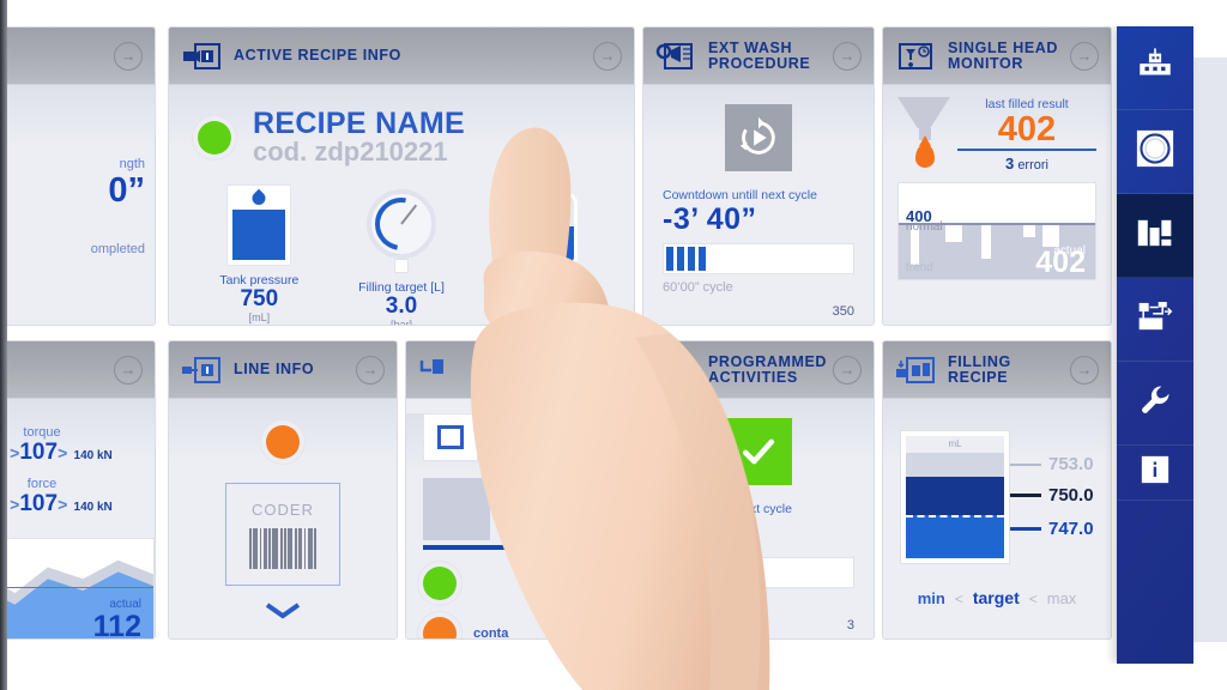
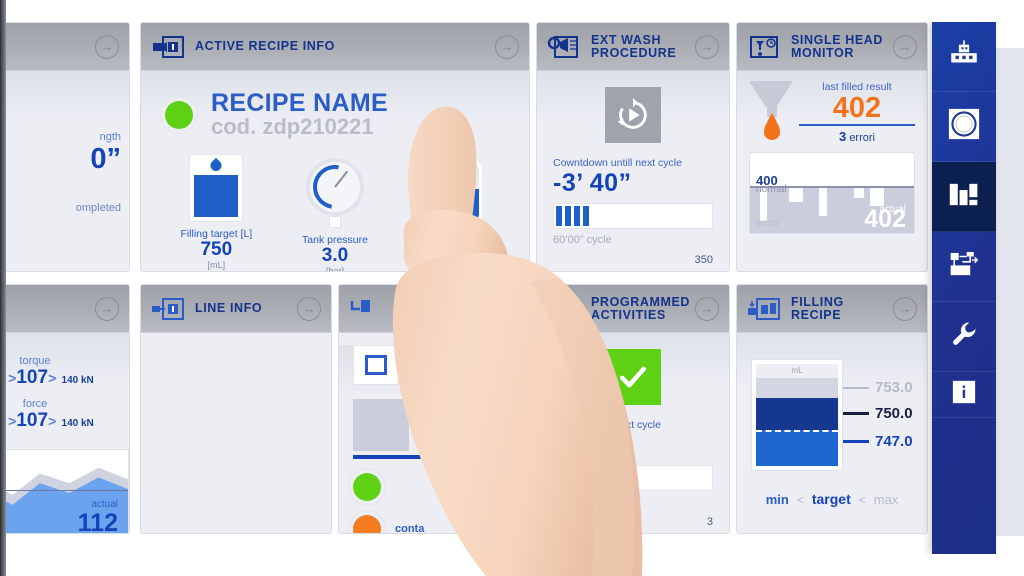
  →
  ngth
  0”
  ompleted
  ACTIVE RECIPE INFO
  →
  RECIPE NAME
  cod. zdp210221
- Tank pressure
+ Filling target [L]
  750
  [mL]
- Filling target [L]
+ Tank pressure
  3.0
  EXT WASH
  PROCEDURE
  →
  Cowntdown untill next cycle
  -3’ 40”
  60’00” cycle
  350
  SINGLE HEAD
  MONITOR
  →
  last filled result
  402
  3 errori
  400
  normal
  trend
  actual
  402
  →
  torque
  >107> 140 kN
  force
  >107> 140 kN
  actual
  112
  LINE INFO
  →
- CODER
  conta
  PROGRAMMED
  ACTIVITIES
  →
  3
  FILLING
  RECIPE
  →
  mL
  753.0
  750.0
  747.0
  min
  <
  target
  <
  max
